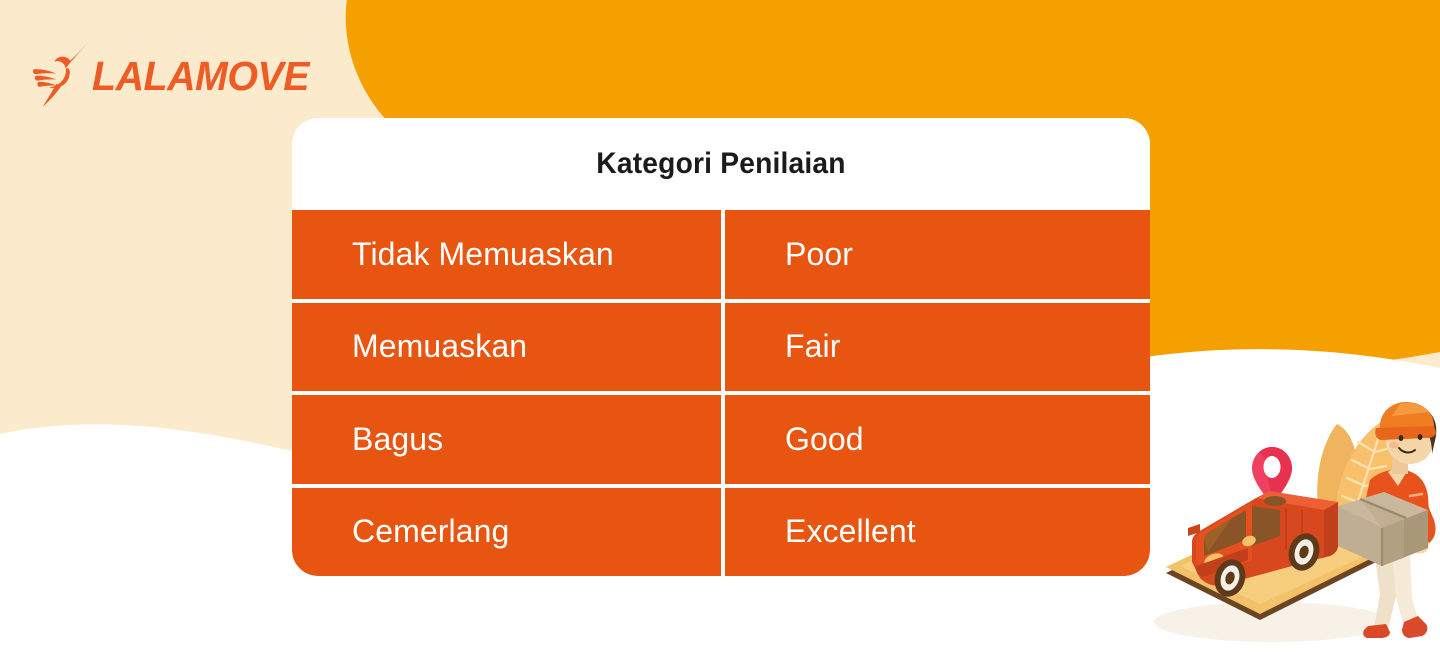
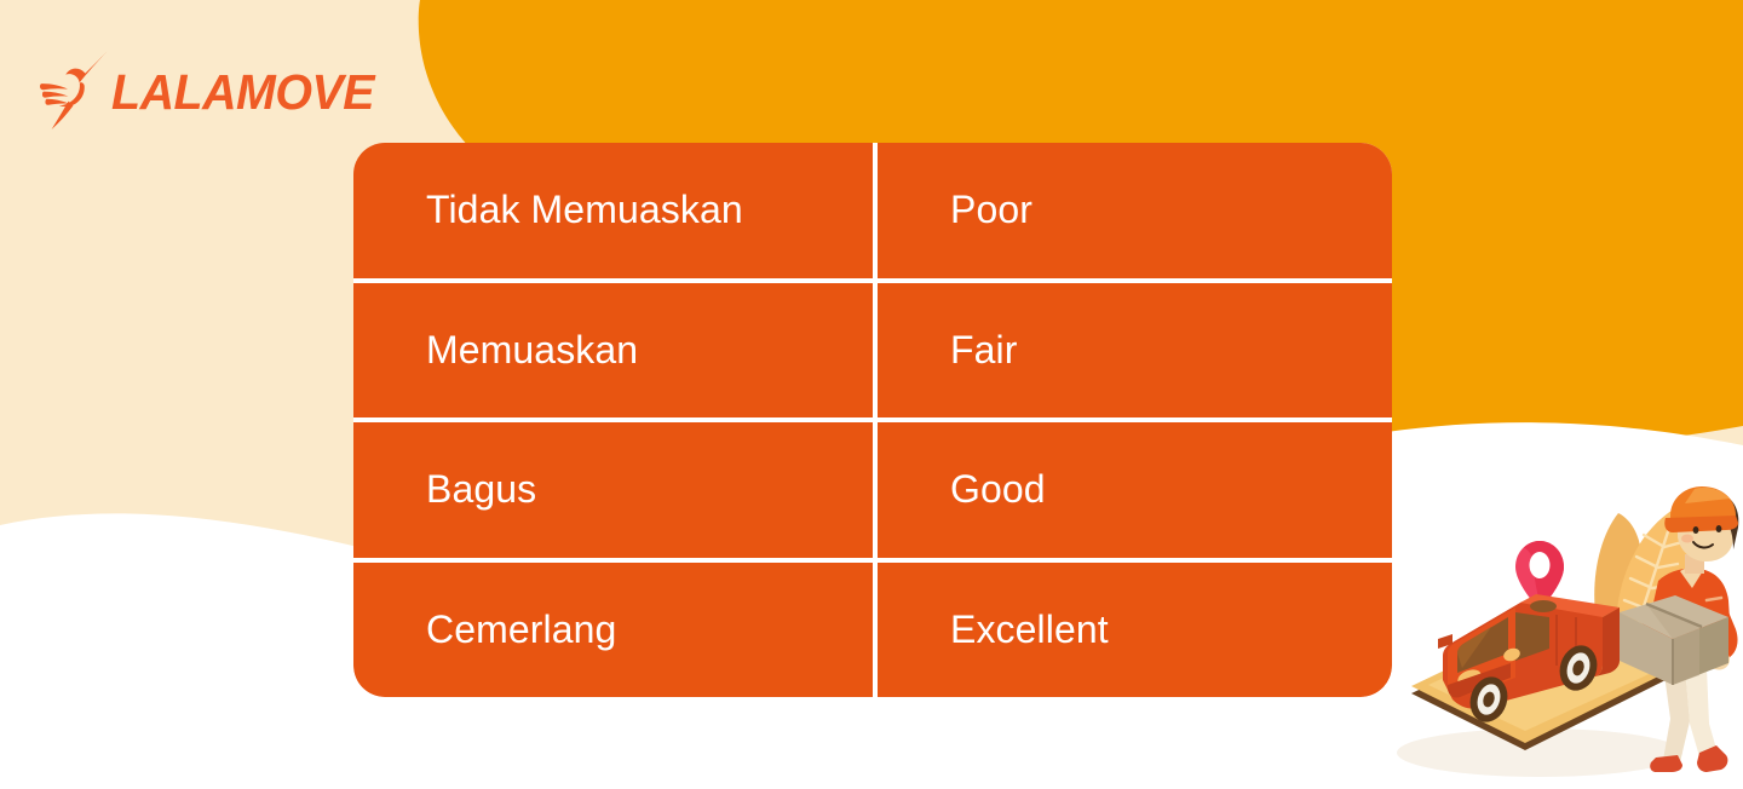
  LALAMOVE
- Kategori Penilaian
  Tidak Memuaskan
  Poor
  Memuaskan
  Fair
  Bagus
  Good
  Cemerlang
  Excellent
